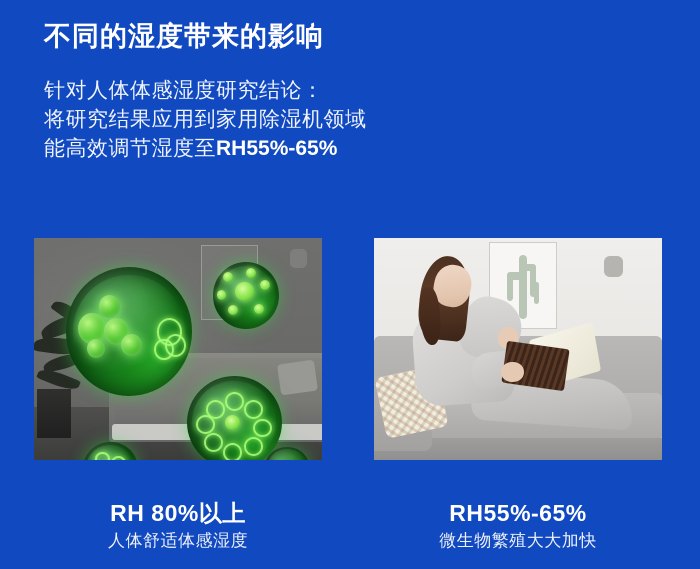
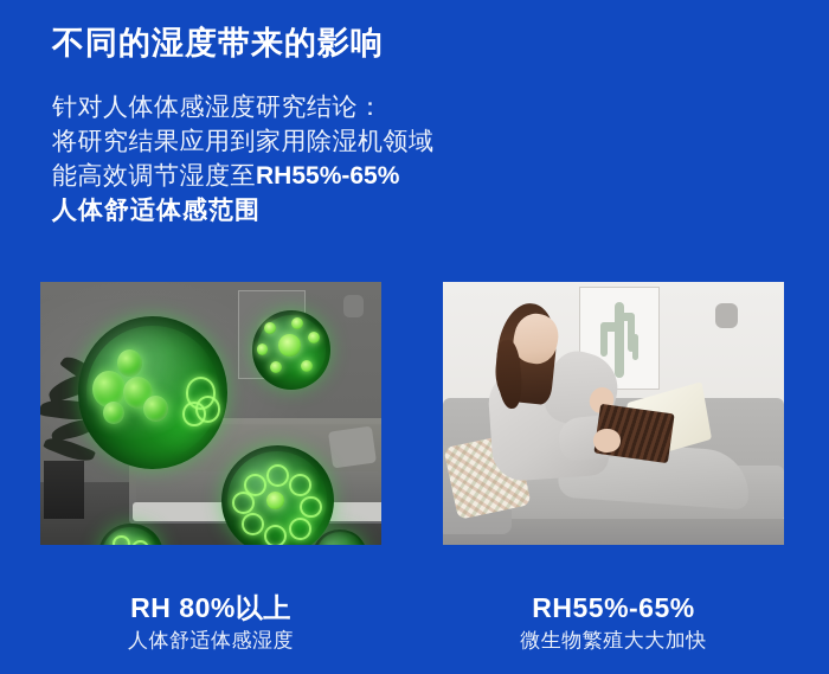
  不同的湿度带来的影响
  针对人体体感湿度研究结论：
  将研究结果应用到家用除湿机领域
  能高效调节湿度至RH55%-65%
+ 人体舒适体感范围
  RH 80%以上
  人体舒适体感湿度
  RH55%-65%
  微生物繁殖大大加快
